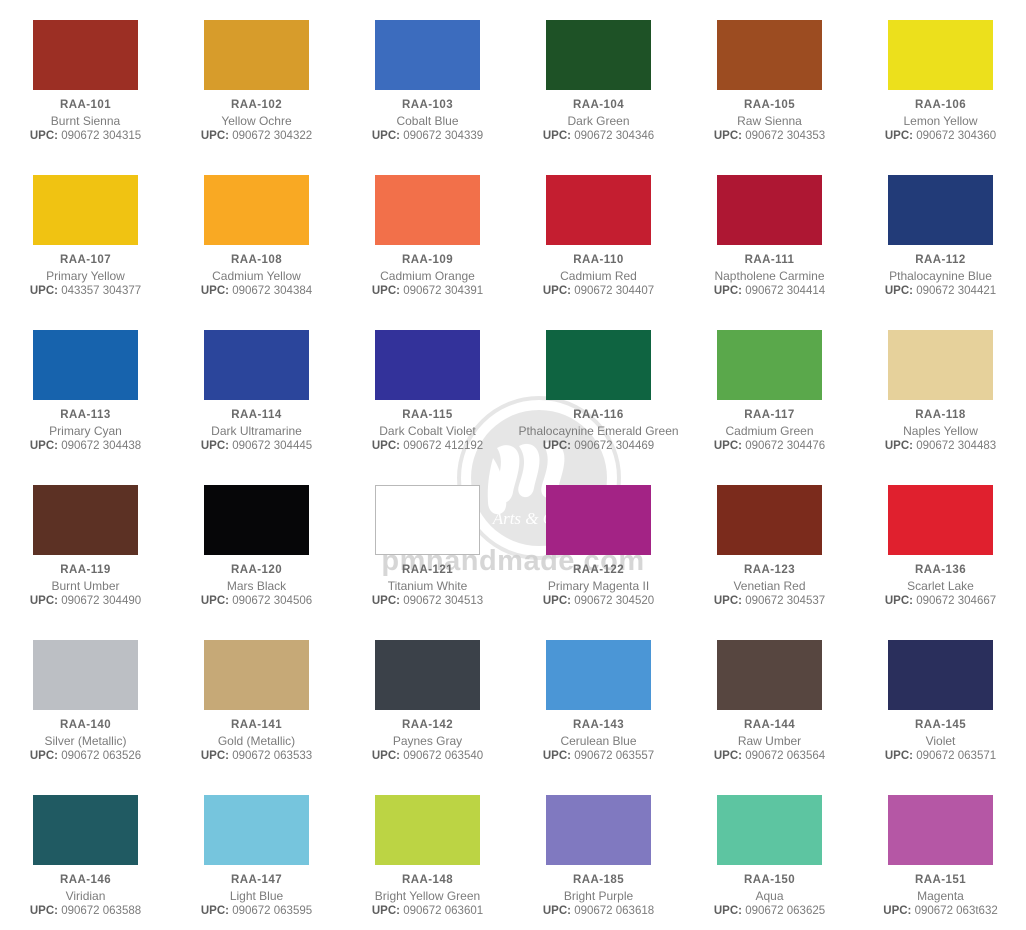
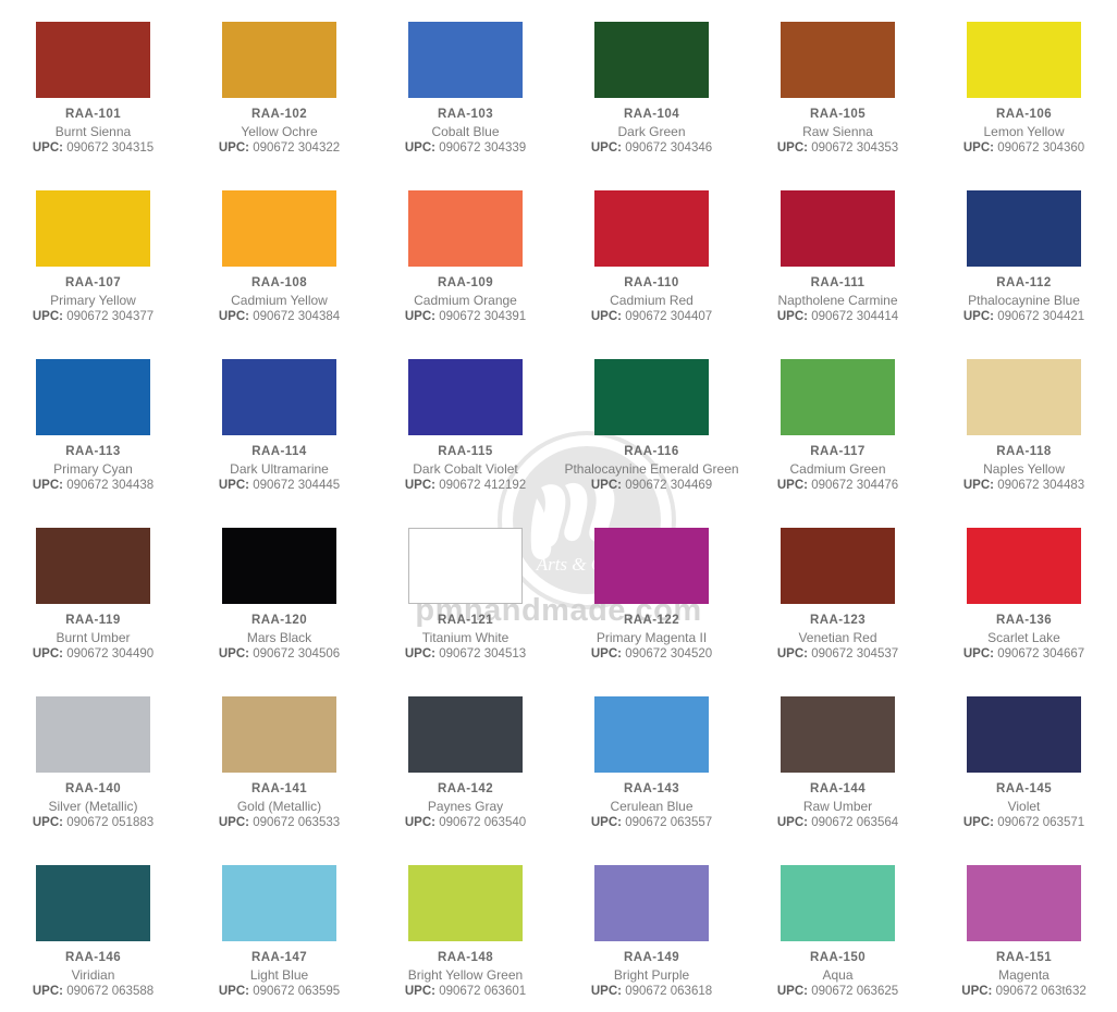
  pmhandmade.com
  RAA-101
  Burnt Sienna
  UPC: 090672 304315
  RAA-102
  Yellow Ochre
  UPC: 090672 304322
  RAA-103
  Cobalt Blue
  UPC: 090672 304339
  RAA-104
  Dark Green
  UPC: 090672 304346
  RAA-105
  Raw Sienna
  UPC: 090672 304353
  RAA-106
  Lemon Yellow
  UPC: 090672 304360
  RAA-107
  Primary Yellow
- UPC: 043357 304377
+ UPC: 090672 304377
  RAA-108
  Cadmium Yellow
  UPC: 090672 304384
  RAA-109
  Cadmium Orange
  UPC: 090672 304391
  RAA-110
  Cadmium Red
  UPC: 090672 304407
  RAA-111
  Naptholene Carmine
  UPC: 090672 304414
  RAA-112
  Pthalocaynine Blue
  UPC: 090672 304421
  RAA-113
  Primary Cyan
  UPC: 090672 304438
  RAA-114
  Dark Ultramarine
  UPC: 090672 304445
  RAA-115
  Dark Cobalt Violet
  UPC: 090672 412192
  RAA-116
  Pthalocaynine Emerald Green
  UPC: 090672 304469
  RAA-117
  Cadmium Green
  UPC: 090672 304476
  RAA-118
  Naples Yellow
  UPC: 090672 304483
  RAA-119
  Burnt Umber
  UPC: 090672 304490
  RAA-120
  Mars Black
  UPC: 090672 304506
  RAA-121
  Titanium White
  UPC: 090672 304513
  RAA-122
  Primary Magenta II
  UPC: 090672 304520
  RAA-123
  Venetian Red
  UPC: 090672 304537
  RAA-136
  Scarlet Lake
  UPC: 090672 304667
  RAA-140
  Silver (Metallic)
- UPC: 090672 063526
+ UPC: 090672 051883
  RAA-141
  Gold (Metallic)
  UPC: 090672 063533
  RAA-142
  Paynes Gray
  UPC: 090672 063540
  RAA-143
  Cerulean Blue
  UPC: 090672 063557
  RAA-144
  Raw Umber
  UPC: 090672 063564
  RAA-145
  Violet
  UPC: 090672 063571
  RAA-146
  Viridian
  UPC: 090672 063588
  RAA-147
  Light Blue
  UPC: 090672 063595
  RAA-148
  Bright Yellow Green
  UPC: 090672 063601
- RAA-185
+ RAA-149
  Bright Purple
  UPC: 090672 063618
  RAA-150
  Aqua
  UPC: 090672 063625
  RAA-151
  Magenta
  UPC: 090672 063t632
